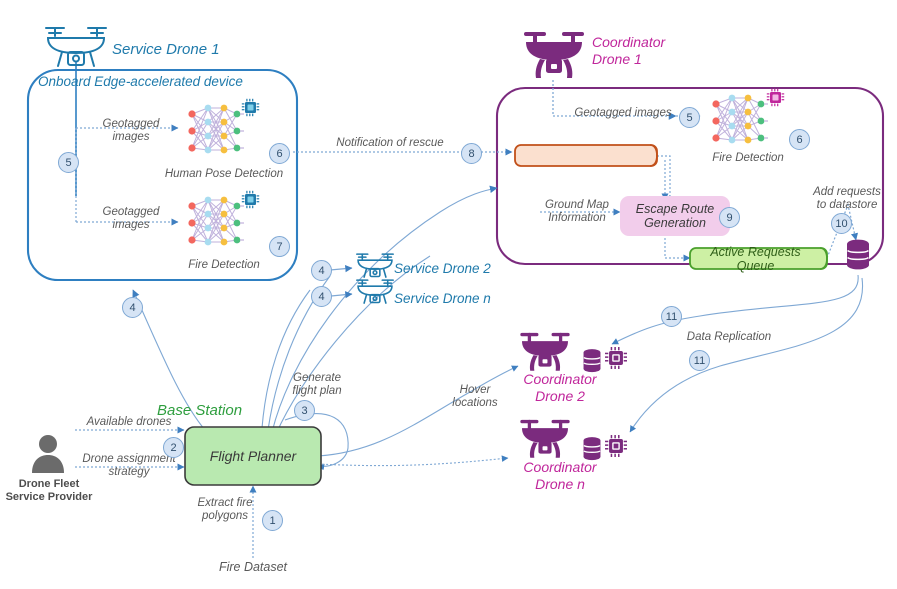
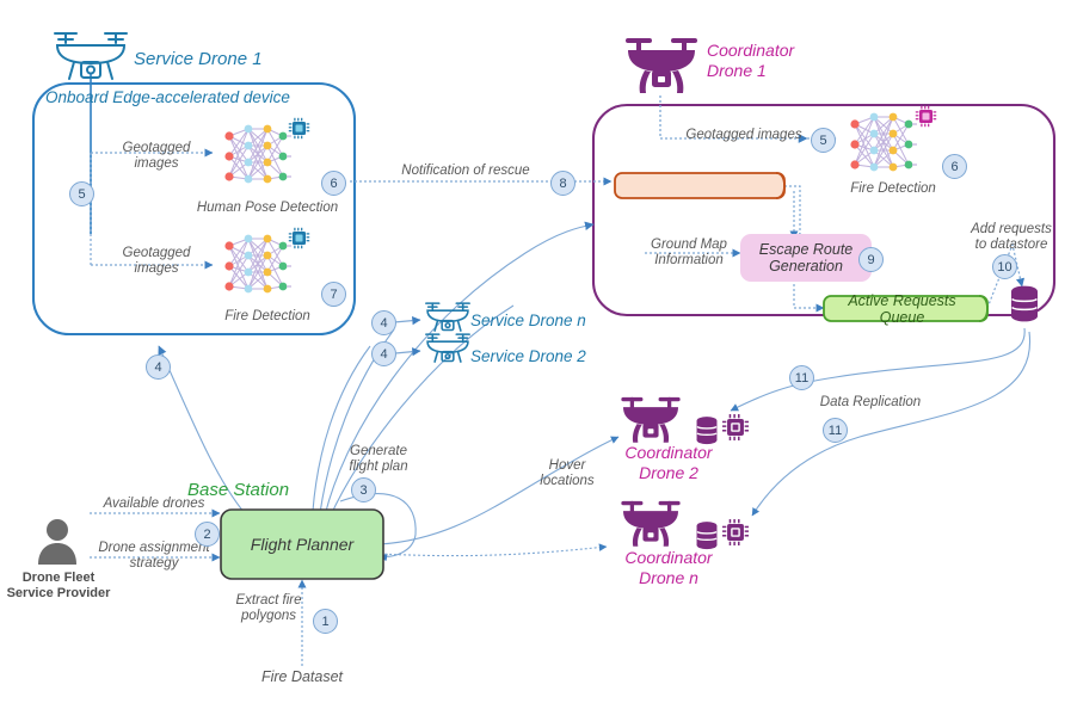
  Service Drone 1
  Onboard Edge-accelerated device
  5
  Geotagged
  images
  Geotagged
  images
  Human Pose Detection
  6
  Fire Detection
  7
  Notification of rescue
  8
  Coordinator
  Drone 1
  Geotagged images
  5
  Fire Detection
  6
  Ground Map
  Information
  Escape Route Generation
  9
  Active Requests Queue
  Add requests
  to datastore
  10
- Service Drone 2
+ Service Drone n
  4
- Service Drone n
+ Service Drone 2
  4
  Coordinator
  Drone 2
  11
  Coordinator
  Drone n
  11
  Data Replication
  Hover
  locations
  4
  Base Station
  Flight Planner
  Generate
  flight plan
  3
  Drone Fleet
  Service Provider
  Available drones
  Drone assignment
  strategy
  2
  Extract fire
  polygons
  1
  Fire Dataset
